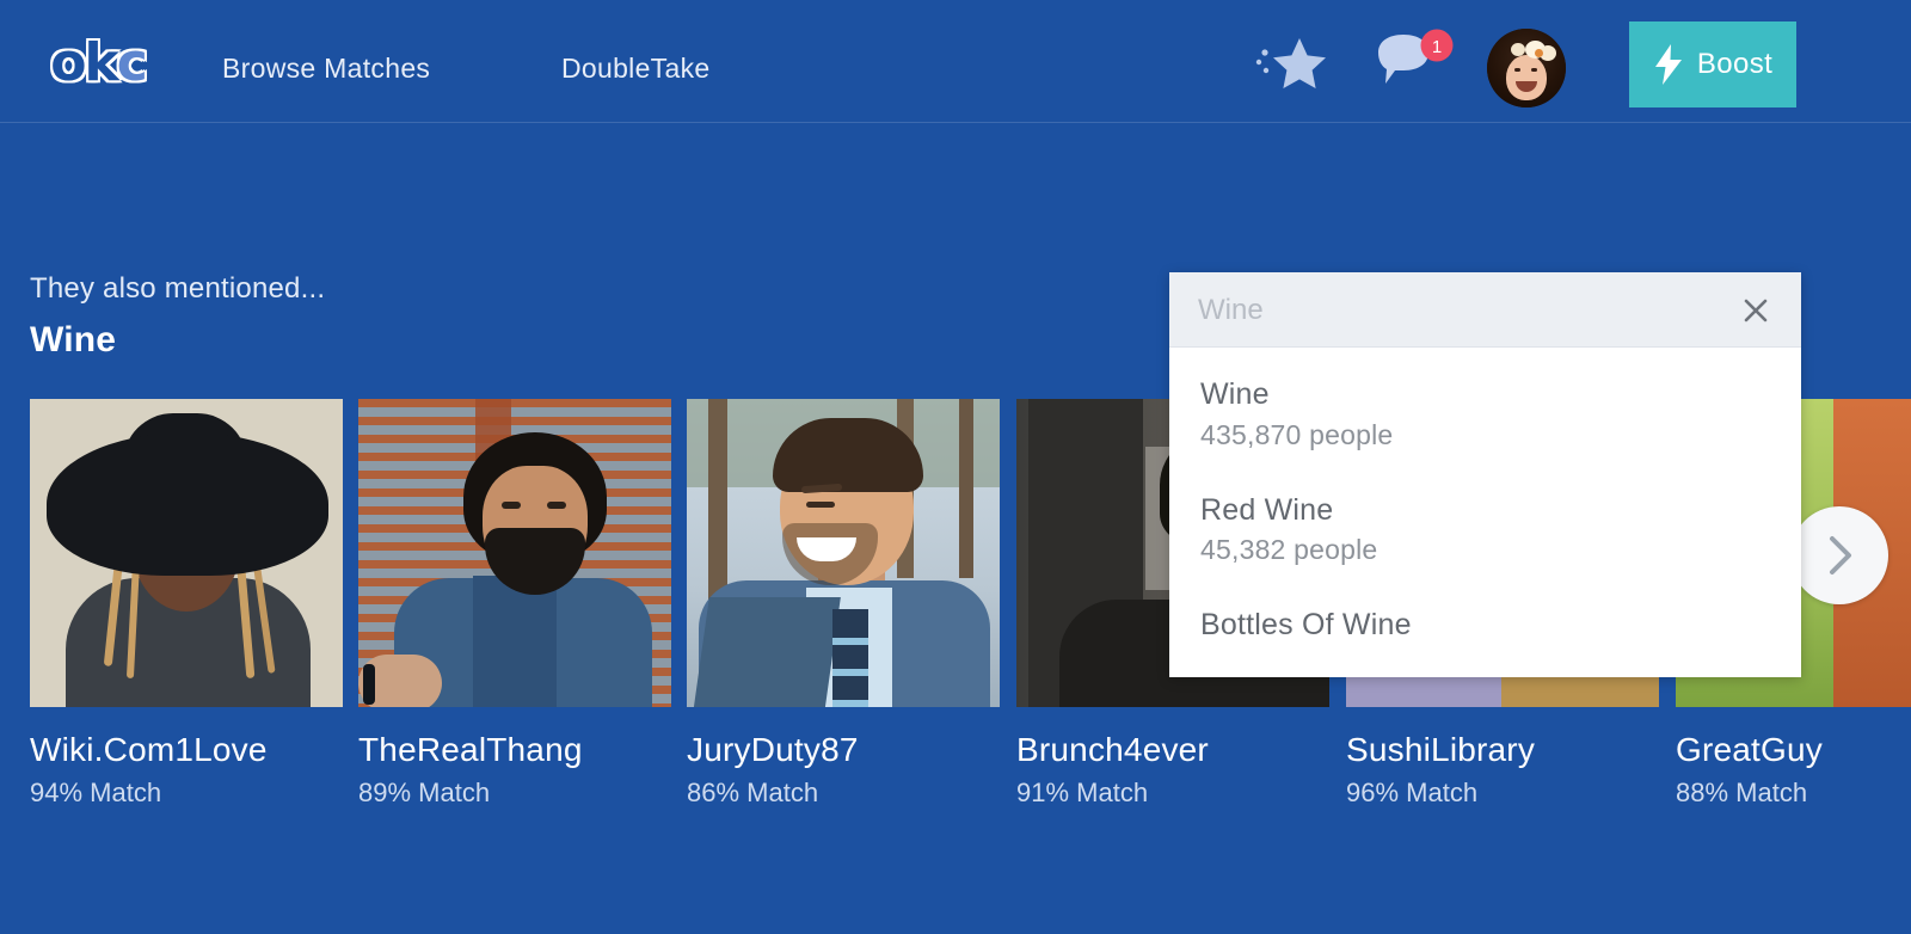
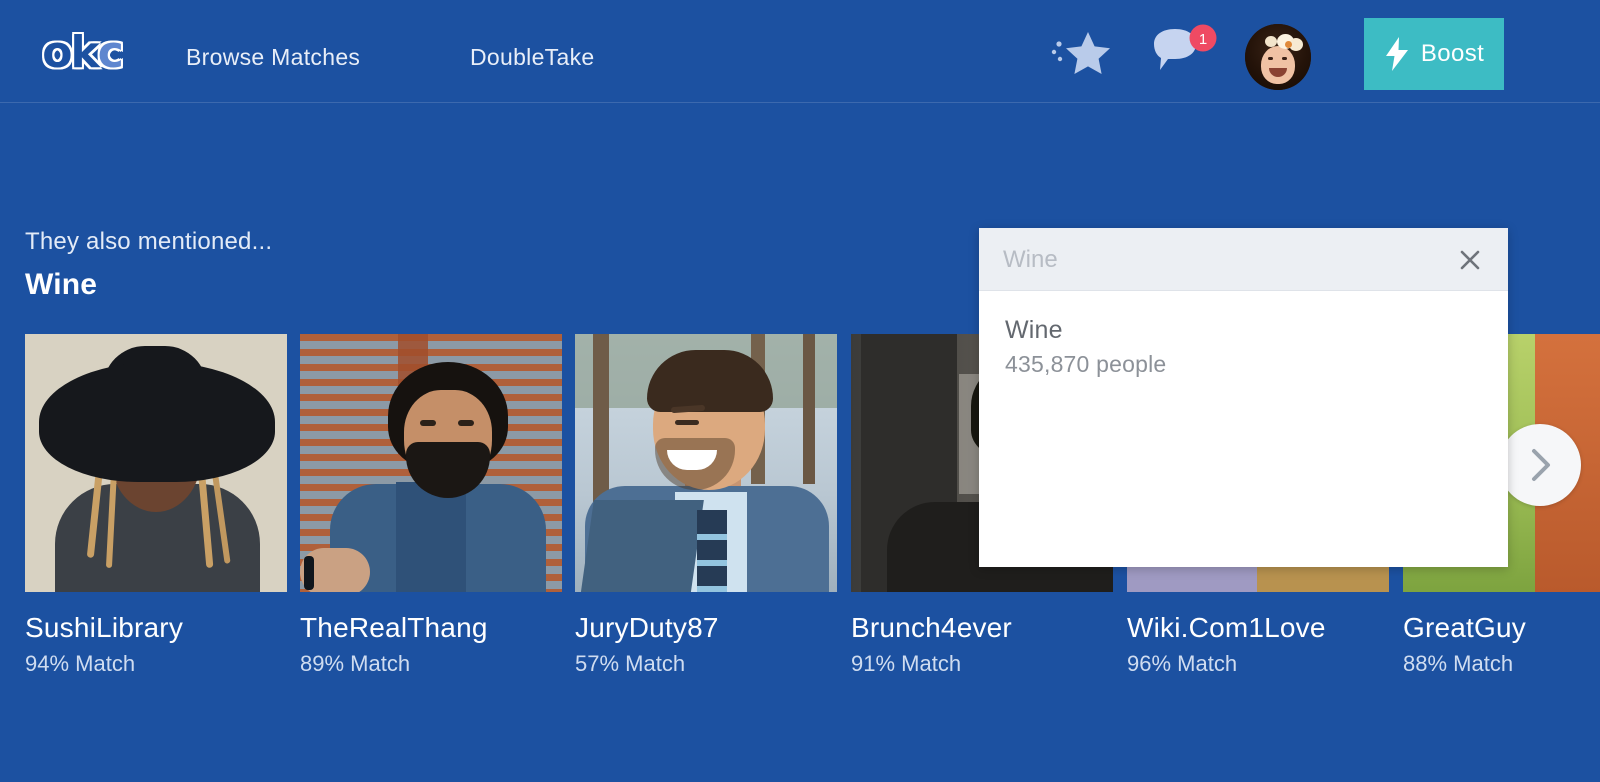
  okc
  Browse Matches
  DoubleTake
  1
  Boost
  They also mentioned...
  Wine
- Wiki.Com1Love
+ SushiLibrary
  94% Match
  TheRealThang
  89% Match
  JuryDuty87
- 86% Match
+ 57% Match
  Brunch4ever
  91% Match
- SushiLibrary
+ Wiki.Com1Love
  96% Match
  GreatGuy
  88% Match
  Wine
  Wine
  435,870 people
- Red Wine
- 45,382 people
- Bottles Of Wine
